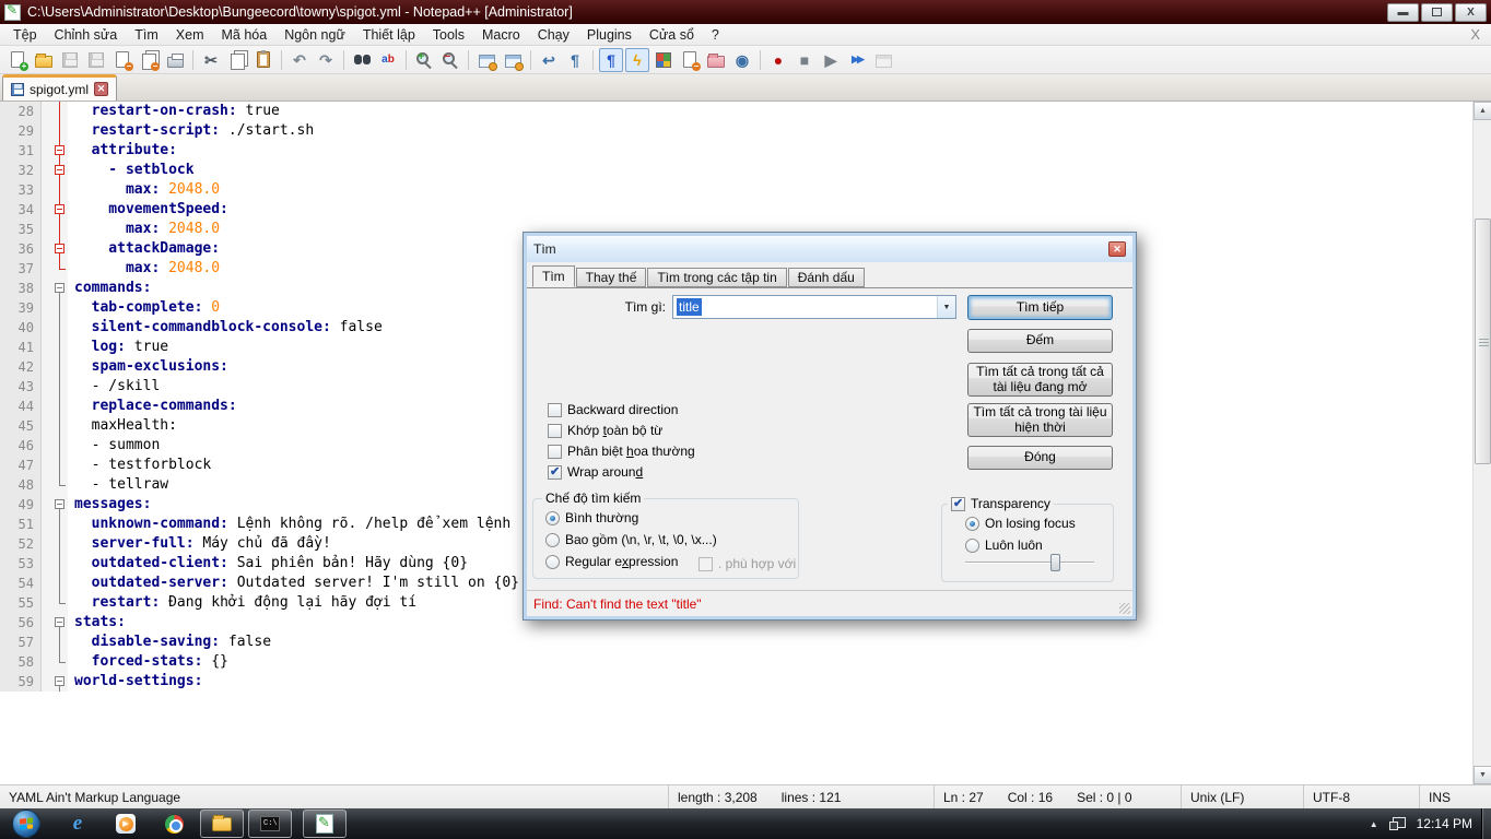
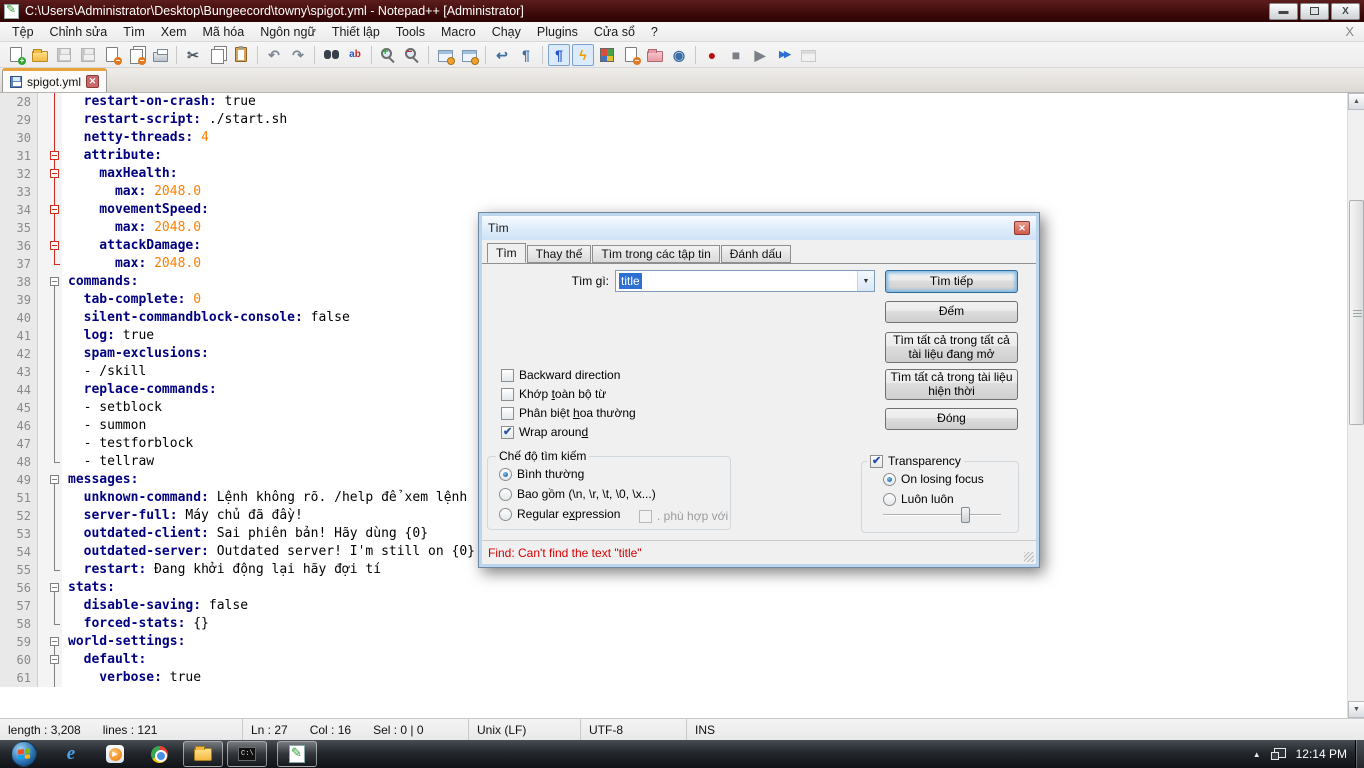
  C:\Users\Administrator\Desktop\Bungeecord\towny\spigot.yml - Notepad++ [Administrator]
  ▬
  X
  Tệp
  Chỉnh sửa
  Tìm
  Xem
  Mã hóa
  Ngôn ngữ
  Thiết lập
  Tools
  Macro
  Chạy
  Plugins
  Cửa sổ
  ?
  X
  +
  −
  −
  ✂
  ↶
  ↷
  ab
  +
  −
  ↩
  ¶
  ¶
  ϟ
  −
  ◉
  ●
  ■
  ▶
  ▶▶
  spigot.yml
  ✕
  28
  restart-on-crash: true
  29
  restart-script: ./start.sh
+ 30
+ netty-threads: 4
  31
  attribute:
  32
- - setblock
+ maxHealth:
  33
  max: 2048.0
  34
  movementSpeed:
  35
  max: 2048.0
  36
  attackDamage:
  37
  max: 2048.0
  38
  commands:
  39
  tab-complete: 0
  40
  silent-commandblock-console: false
  41
  log: true
  42
  spam-exclusions:
  43
  - /skill
  44
  replace-commands:
  45
- maxHealth:
+ - setblock
  46
  - summon
  47
  - testforblock
  48
  - tellraw
  49
  messages:
  51
  unknown-command: Lệnh không rõ. /help để xem lệnh
  52
  server-full: Máy chủ đã đầy!
  53
  outdated-client: Sai phiên bản! Hãy dùng {0}
  54
  outdated-server: Outdated server! I'm still on {0}
  55
  restart: Đang khởi động lại hãy đợi tí
  56
  stats:
  57
  disable-saving: false
  58
  forced-stats: {}
  59
  world-settings:
+ 60
+ default:
+ 61
+ verbose: true
  Tìm
  ✕
  Tìm
  Thay thế
  Tìm trong các tập tin
  Đánh dấu
  Tìm gì:
  title
  Tìm tiếp
  Đếm
  Tìm tất cả trong tất cả tài liệu đang mở
  Tìm tất cả trong tài liệu hiện thời
  Đóng
  Backward direction
  Khớp toàn bộ từ
  Phân biệt hoa thường
  Wrap around
  Chế độ tìm kiếm
  Bình thường
  Bao gồm (\n, \r, \t, \0, \x...)
  Regular expression
  . phù hợp với
  Transparency
  On losing focus
  Luôn luôn
  Find: Can't find the text "title"
- YAML Ain't Markup Language
  length : 3,208
  lines : 121
  Ln : 27
  Col : 16
  Sel : 0 | 0
  Unix (LF)
  UTF-8
  INS
  e
  C:\
  ▲
  12:14 PM
